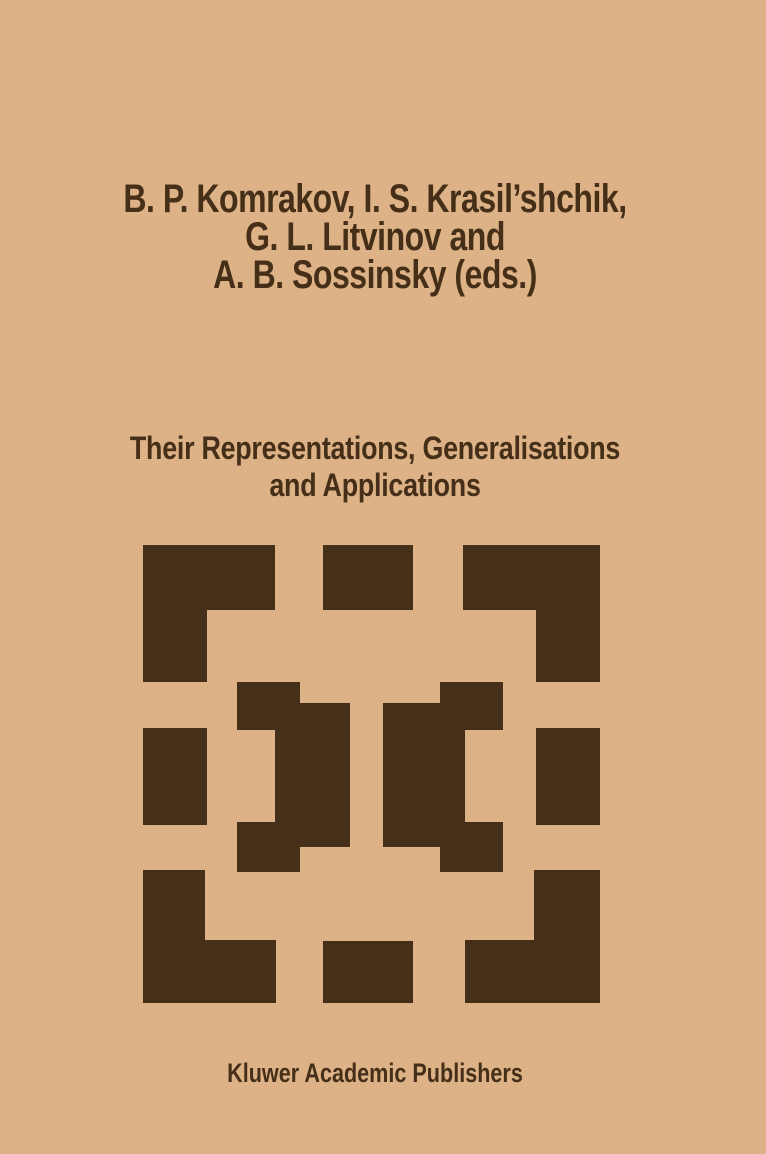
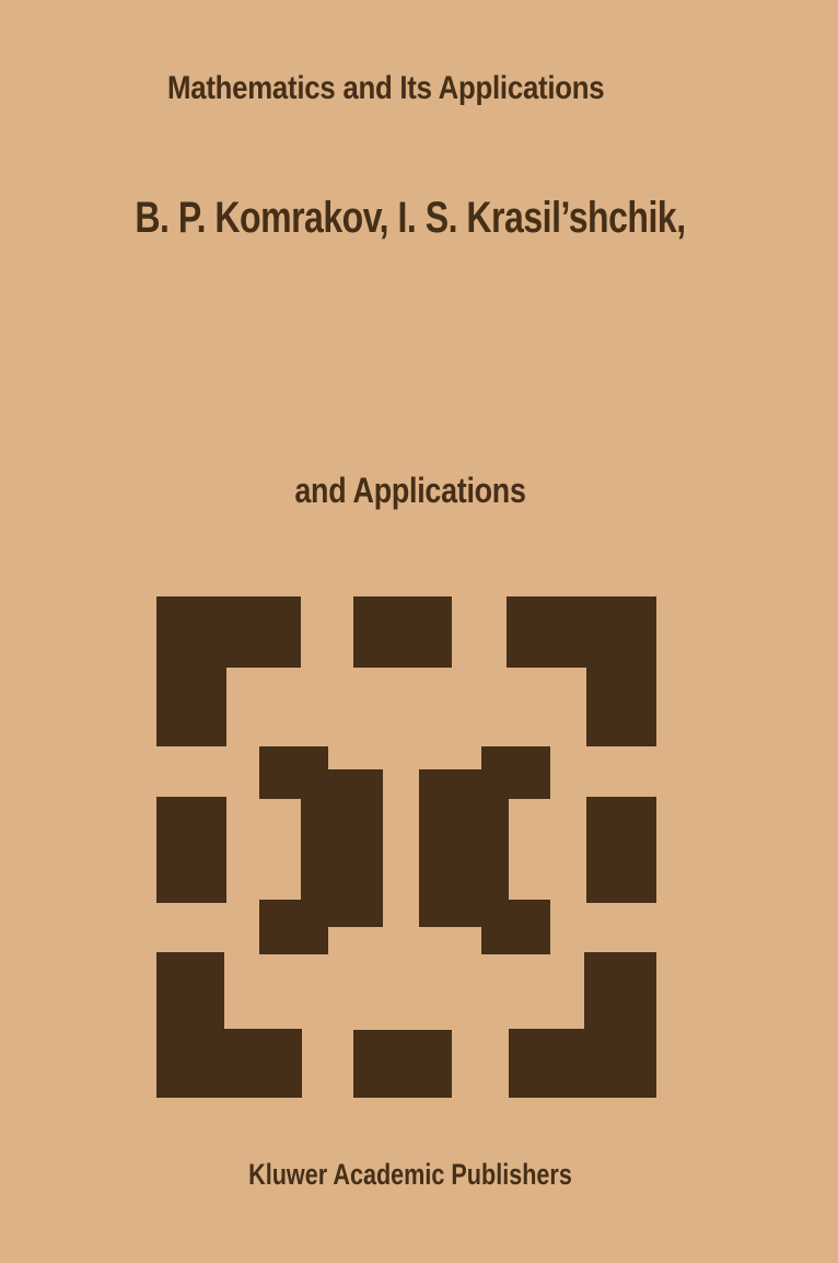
+ Mathematics and Its Applications
  B. P. Komrakov, I. S. Krasil’shchik,
- G. L. Litvinov and
- A. B. Sossinsky (eds.)
- Their Representations, Generalisations
  and Applications
  Kluwer Academic Publishers
